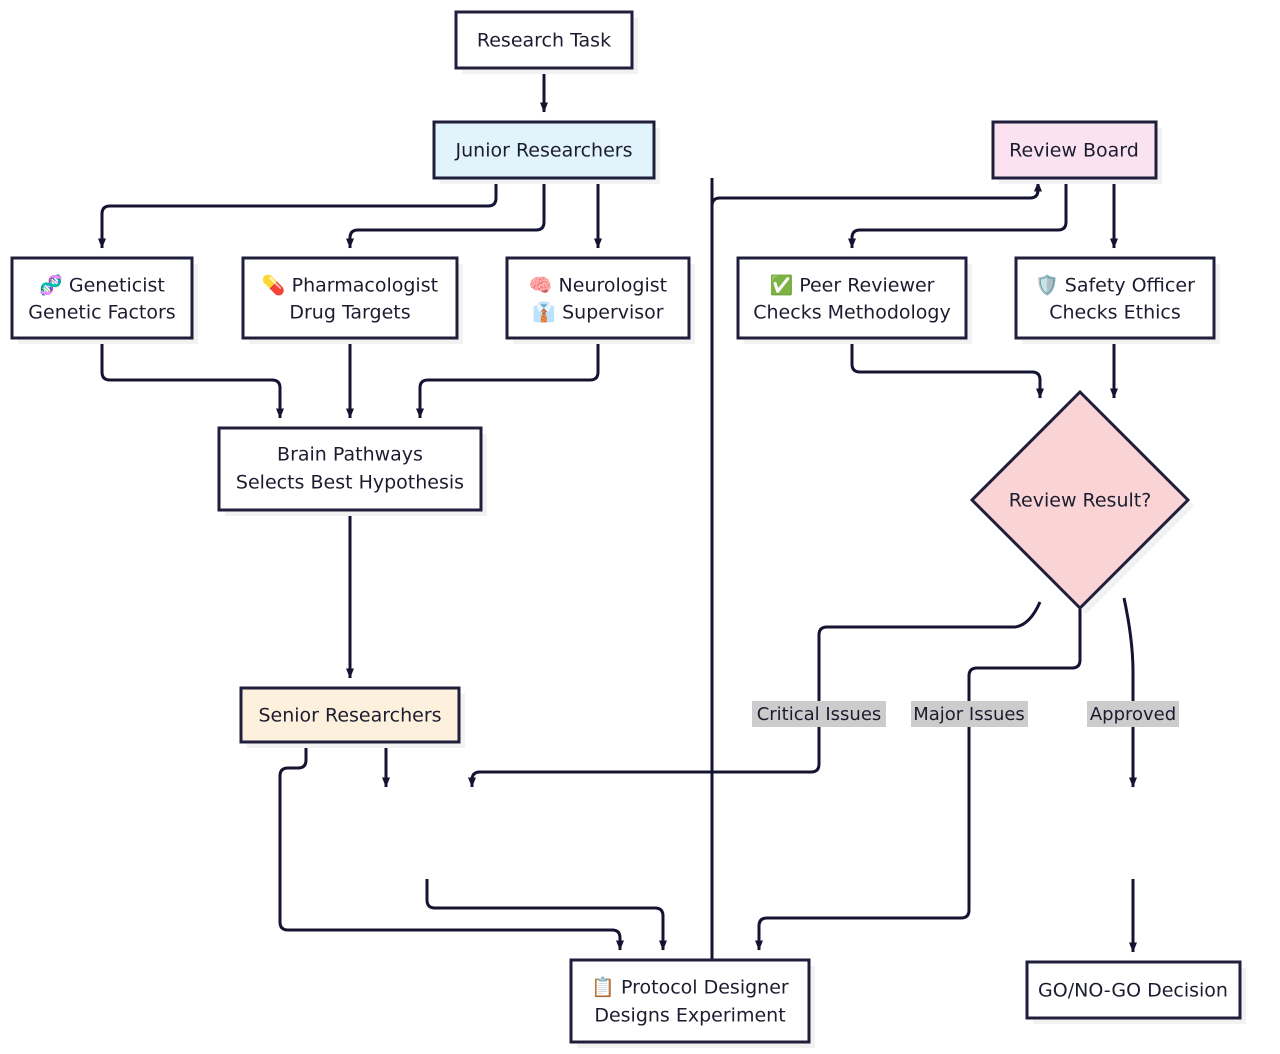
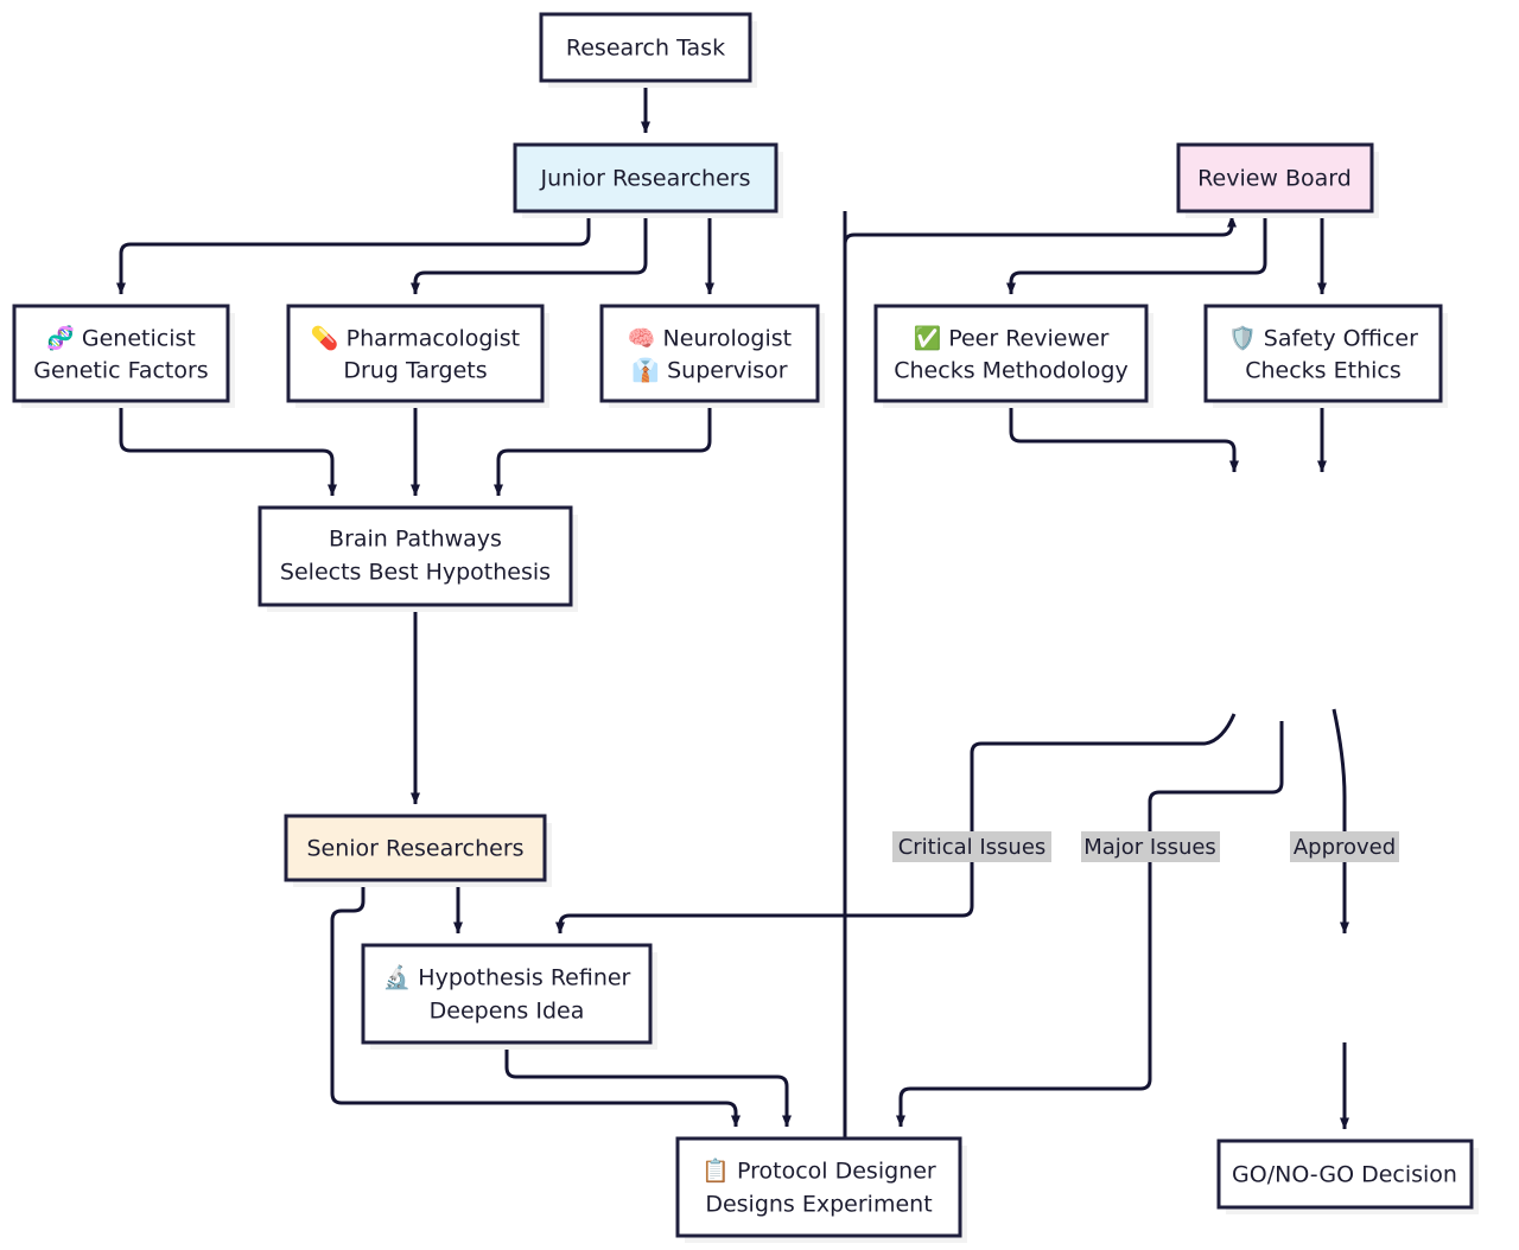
  Research Task
  Junior Researchers
  Review Board
  🧬 Geneticist
  Genetic Factors
  💊 Pharmacologist
  Drug Targets
  🧠 Neurologist
  👔 Supervisor
  ✅ Peer Reviewer
  Checks Methodology
  🛡️ Safety Officer
  Checks Ethics
  Brain Pathways
  Selects Best Hypothesis
- Review Result?
  Senior Researchers
+ 🔬 Hypothesis Refiner
+ Deepens Idea
  📋 Protocol Designer
  Designs Experiment
  GO/NO-GO Decision
  Critical Issues
  Major Issues
  Approved
